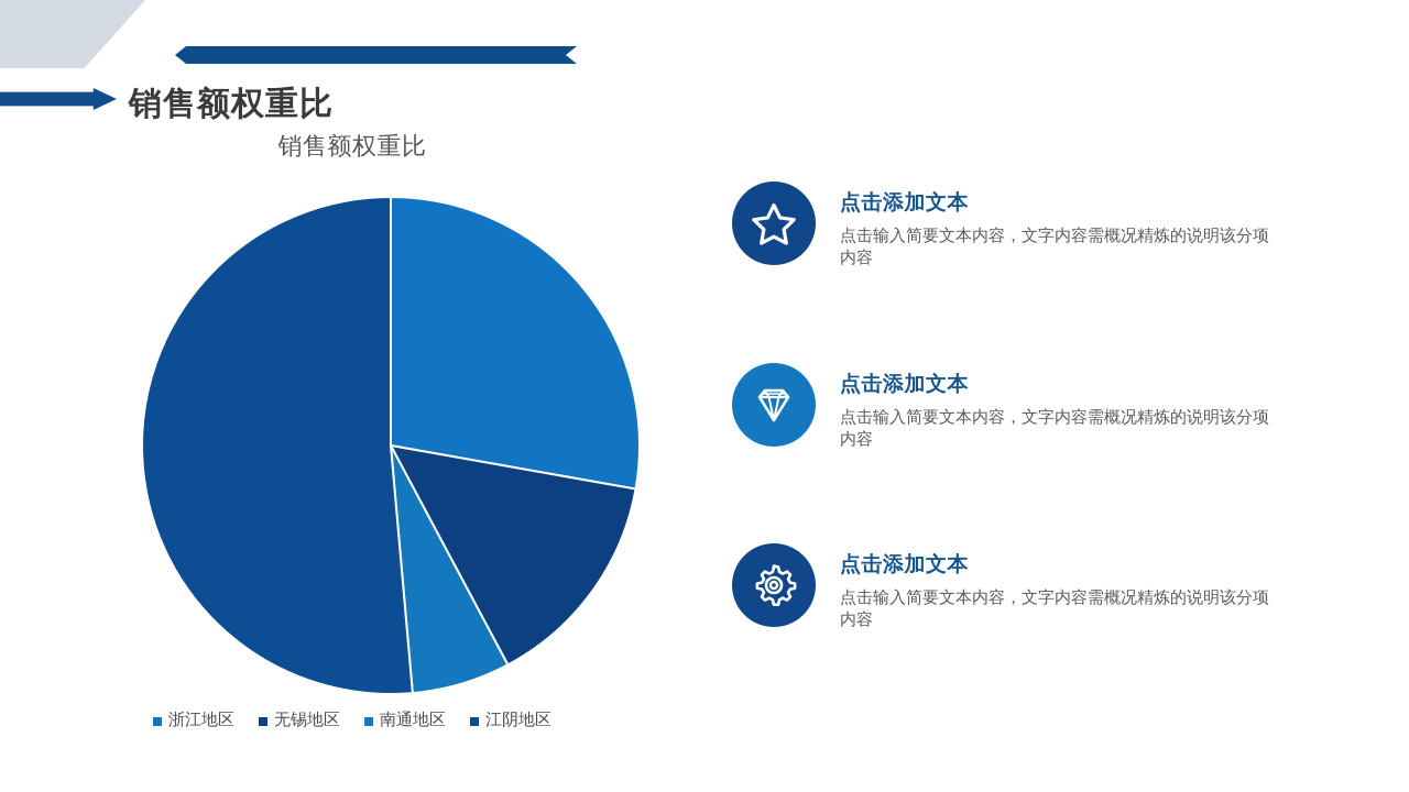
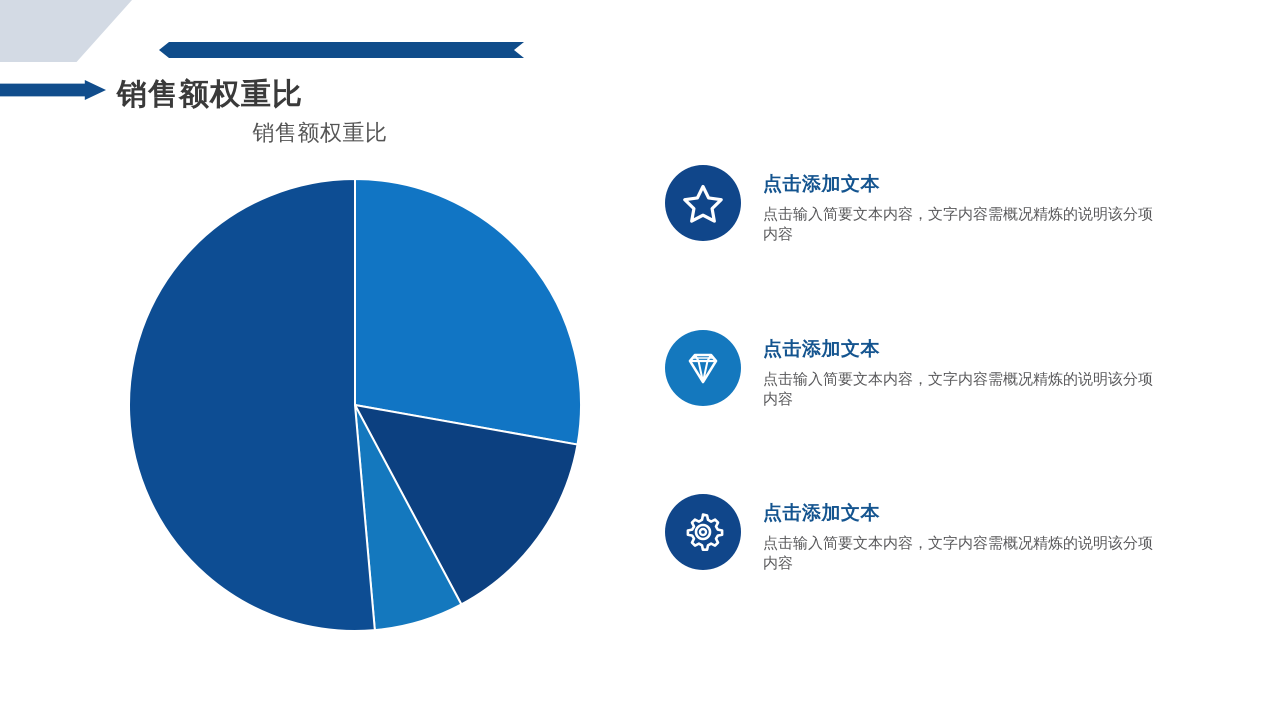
  销售额权重比
  销售额权重比
- 浙江地区
- 无锡地区
- 南通地区
- 江阴地区
  点击添加文本
  点击输入简要文本内容，文字内容需概况精炼的说明该分项内容
  点击添加文本
  点击输入简要文本内容，文字内容需概况精炼的说明该分项内容
  点击添加文本
  点击输入简要文本内容，文字内容需概况精炼的说明该分项内容
